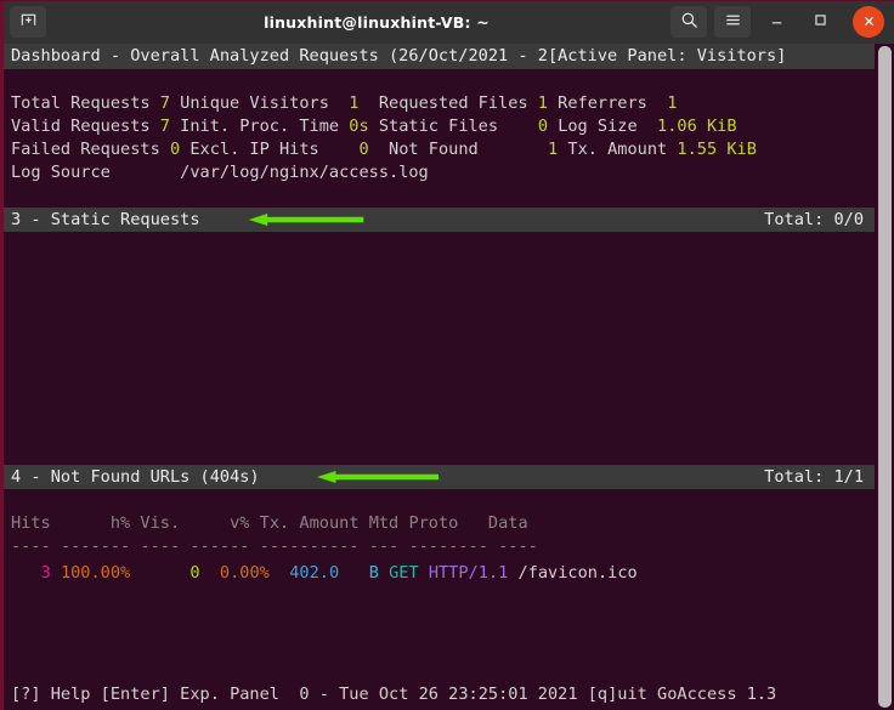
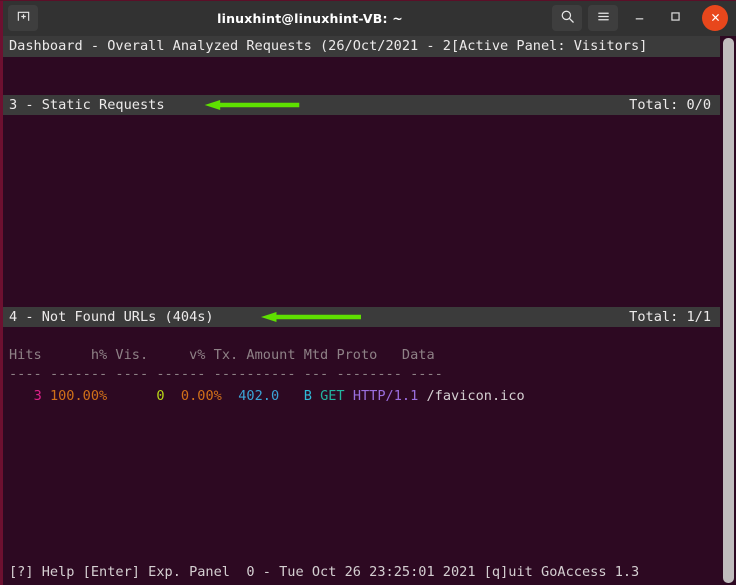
  linuxhint@linuxhint-VB: ~
  Dashboard - Overall Analyzed Requests (26/Oct/2021 - 2[Active Panel: Visitors]
- Total Requests 7 Unique Visitors 1 Requested Files 1 Referrers 1
- Valid Requests 7 Init. Proc. Time 0s Static Files 0 Log Size 1.06 KiB
- Failed Requests 0 Excl. IP Hits 0 Not Found 1 Tx. Amount 1.55 KiB
- Log Source /var/log/nginx/access.log
  3 - Static Requests
  Total: 0/0
  4 - Not Found URLs (404s)
  Total: 1/1
  Hits h% Vis. v% Tx. Amount Mtd Proto Data
  ---- ------- ---- ------ ---------- --- -------- ----
  3 100.00% 0 0.00% 402.0 B GET HTTP/1.1 /favicon.ico
  [?] Help [Enter] Exp. Panel 0 - Tue Oct 26 23:25:01 2021 [q]uit GoAccess 1.3
